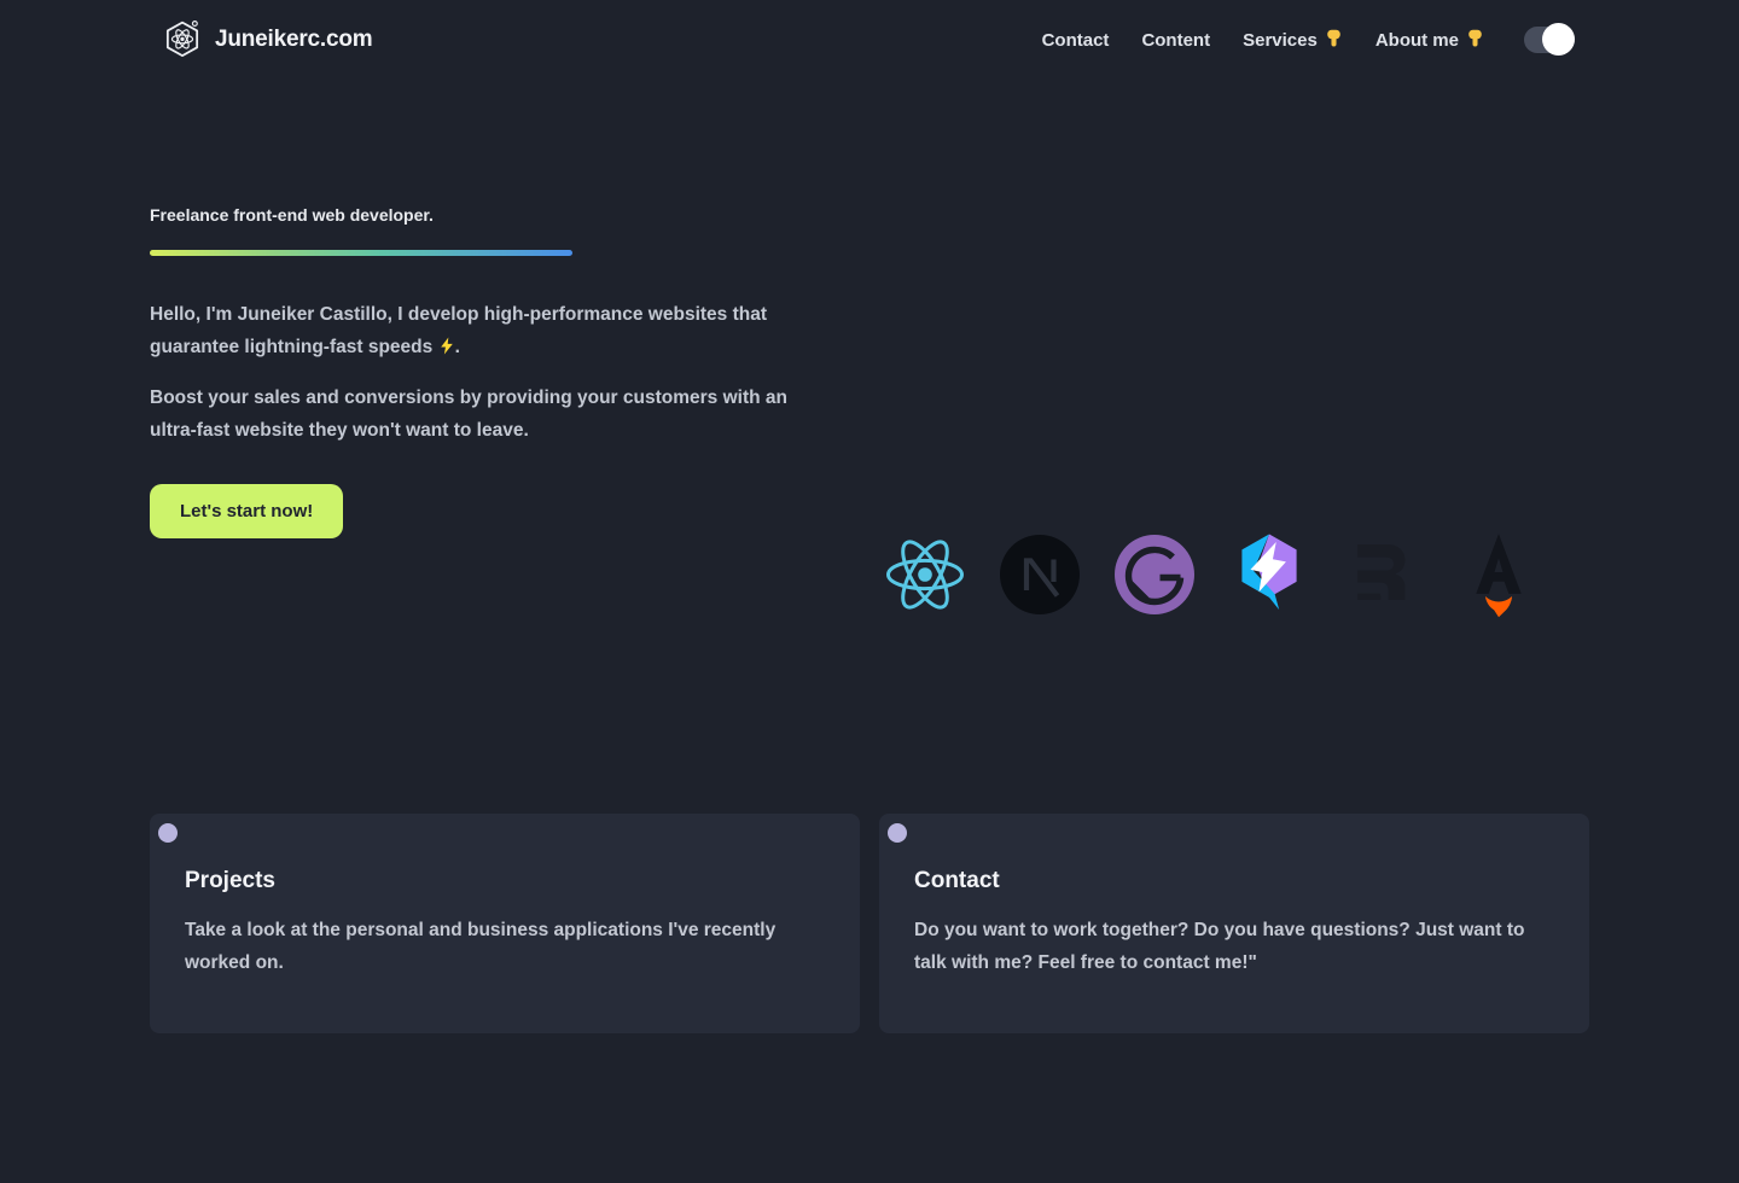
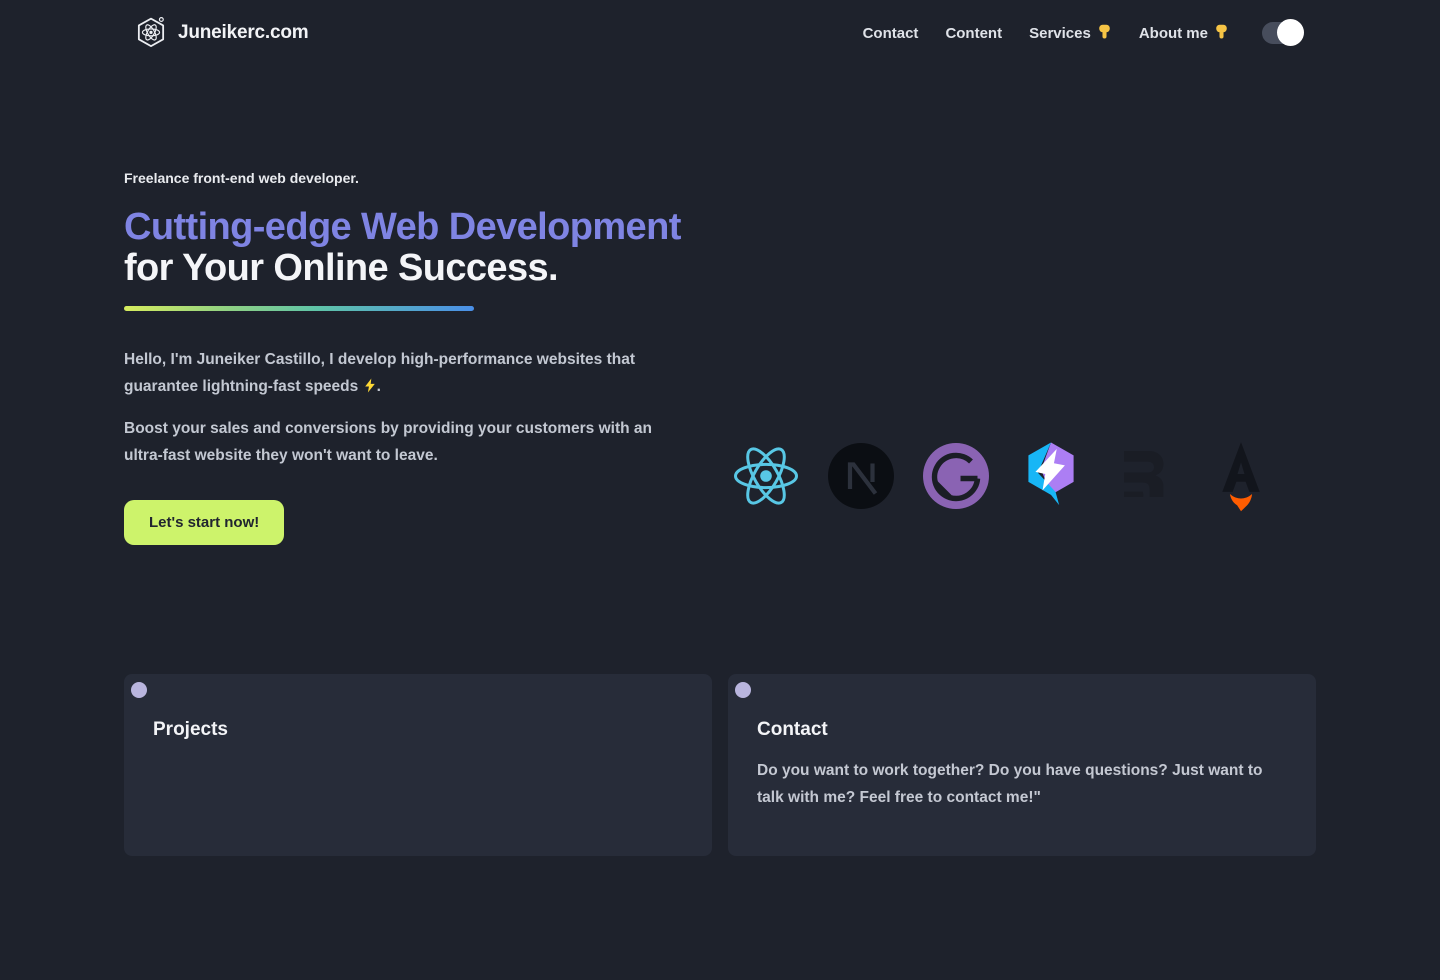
  Juneikerc.com
  Contact
  Content
  Services
  About me
  Freelance front-end web developer.
+ Cutting-edge Web Development
+ for Your Online Success.
  Hello, I'm Juneiker Castillo, I develop high-performance websites that guarantee lightning-fast speeds .
  Boost your sales and conversions by providing your customers with an ultra-fast website they won't want to leave.
  Let's start now!
  Projects
- Take a look at the personal and business applications I've recently worked on.
  Contact
  Do you want to work together? Do you have questions? Just want to talk with me? Feel free to contact me!"
